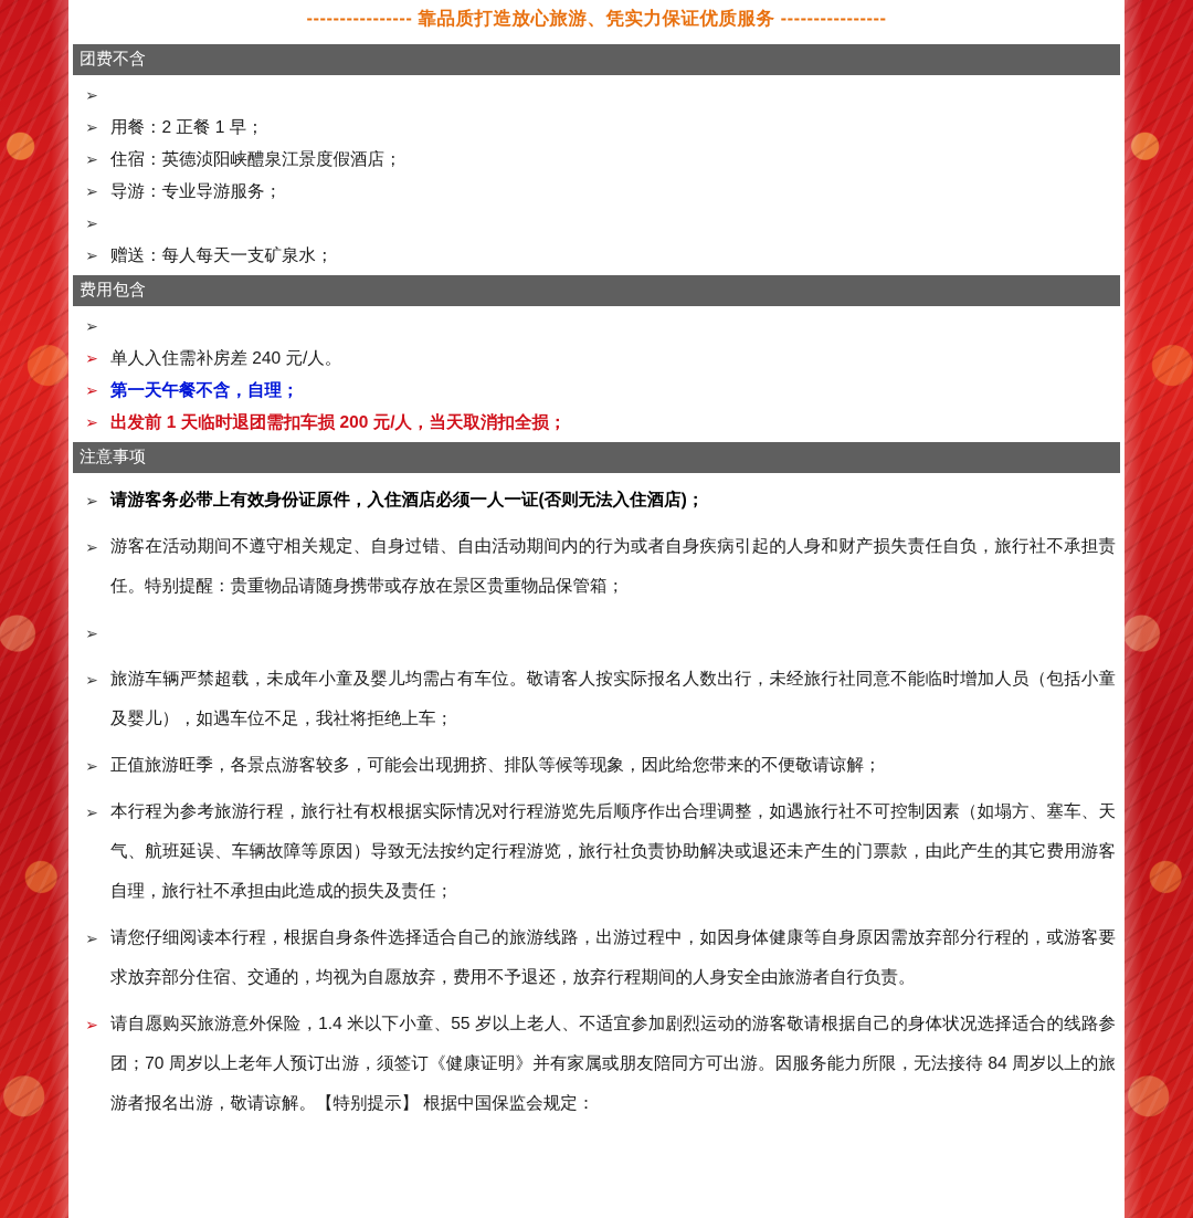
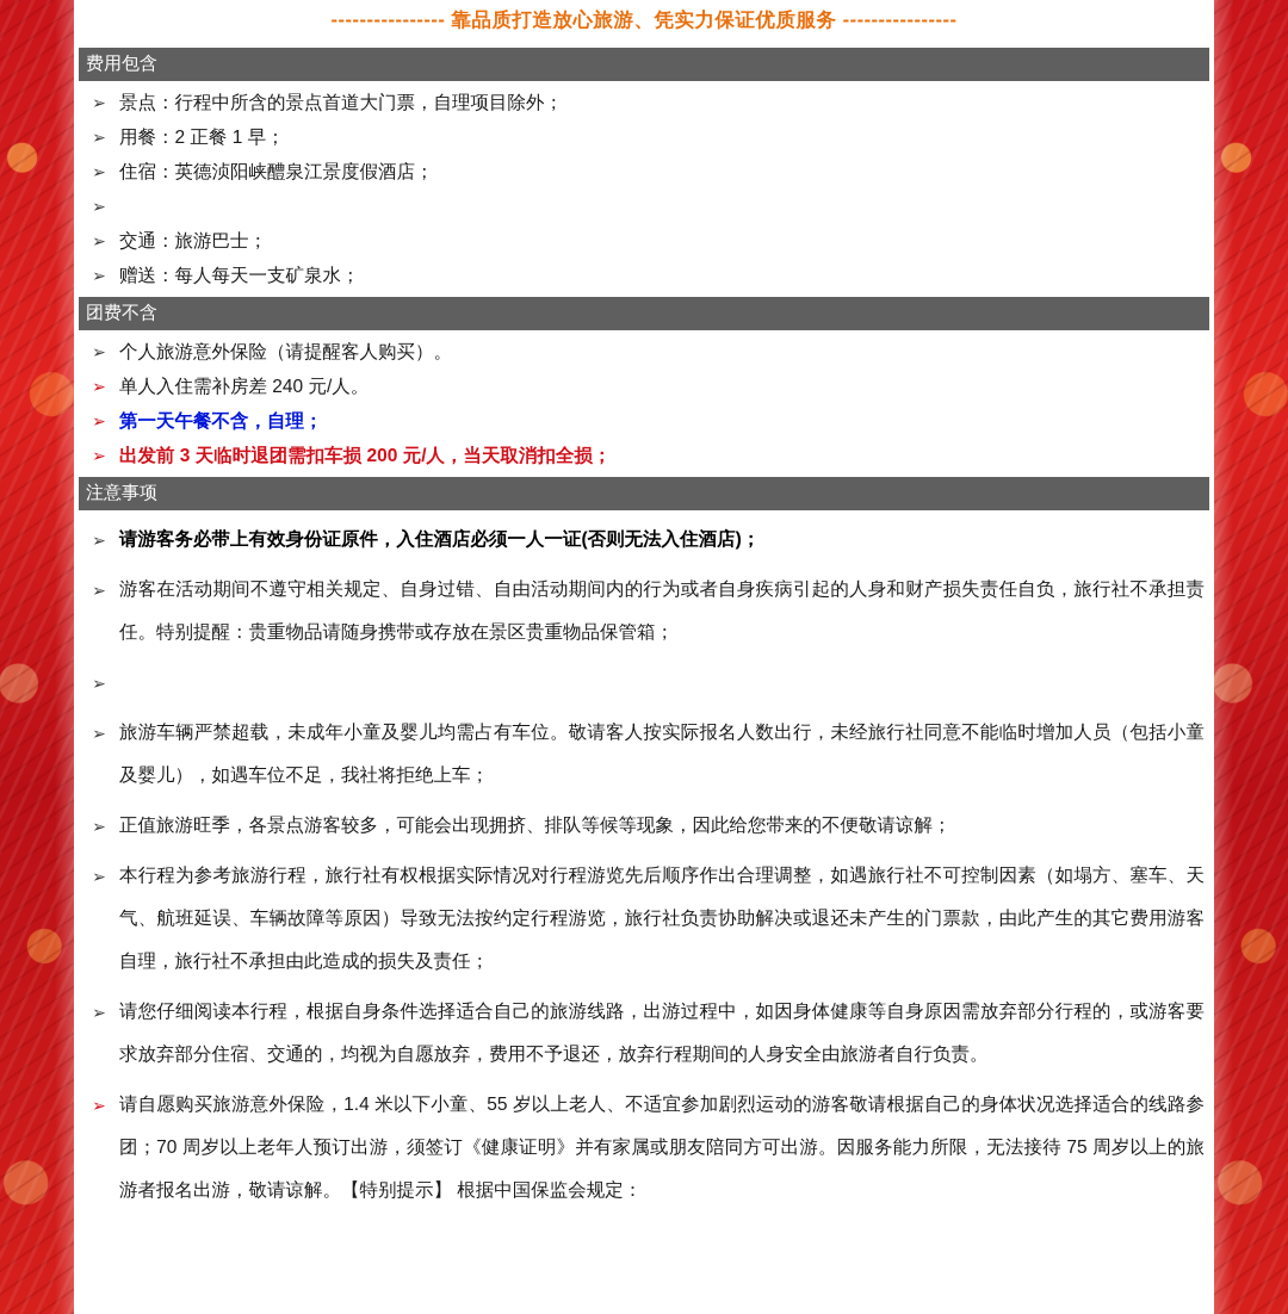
  ---------------- 靠品质打造放心旅游、凭实力保证优质服务 ----------------
- 团费不含
+ 费用包含
  ➢
+ 景点：行程中所含的景点首道大门票，自理项目除外；
  ➢
  用餐：2 正餐 1 早；
  ➢
  住宿：英德浈阳峡醴泉江景度假酒店；
  ➢
- 导游：专业导游服务；
  ➢
+ 交通：旅游巴士；
  ➢
  赠送：每人每天一支矿泉水；
- 费用包含
+ 团费不含
  ➢
+ 个人旅游意外保险（请提醒客人购买）。
  ➢
  单人入住需补房差 240 元/人。
  ➢
  第一天午餐不含，自理；
  ➢
- 出发前 1 天临时退团需扣车损 200 元/人，当天取消扣全损；
+ 出发前 3 天临时退团需扣车损 200 元/人，当天取消扣全损；
  注意事项
  ➢
  请游客务必带上有效身份证原件，入住酒店必须一人一证(否则无法入住酒店)；
  ➢
  游客在活动期间不遵守相关规定、自身过错、自由活动期间内的行为或者自身疾病引起的人身和财产损失责任自负，旅行社不承担责任。特别提醒：贵重物品请随身携带或存放在景区贵重物品保管箱；
  ➢
  ➢
  旅游车辆严禁超载，未成年小童及婴儿均需占有车位。敬请客人按实际报名人数出行，未经旅行社同意不能临时增加人员（包括小童及婴儿），如遇车位不足，我社将拒绝上车；
  ➢
  正值旅游旺季，各景点游客较多，可能会出现拥挤、排队等候等现象，因此给您带来的不便敬请谅解；
  ➢
  本行程为参考旅游行程，旅行社有权根据实际情况对行程游览先后顺序作出合理调整，如遇旅行社不可控制因素（如塌方、塞车、天气、航班延误、车辆故障等原因）导致无法按约定行程游览，旅行社负责协助解决或退还未产生的门票款，由此产生的其它费用游客自理，旅行社不承担由此造成的损失及责任；
  ➢
  请您仔细阅读本行程，根据自身条件选择适合自己的旅游线路，出游过程中，如因身体健康等自身原因需放弃部分行程的，或游客要求放弃部分住宿、交通的，均视为自愿放弃，费用不予退还，放弃行程期间的人身安全由旅游者自行负责。
  ➢
- 请自愿购买旅游意外保险，1.4 米以下小童、55 岁以上老人、不适宜参加剧烈运动的游客敬请根据自己的身体状况选择适合的线路参团；70 周岁以上老年人预订出游，须签订《健康证明》并有家属或朋友陪同方可出游。因服务能力所限，无法接待 84 周岁以上的旅游者报名出游，敬请谅解。【特别提示】 根据中国保监会规定：
+ 请自愿购买旅游意外保险，1.4 米以下小童、55 岁以上老人、不适宜参加剧烈运动的游客敬请根据自己的身体状况选择适合的线路参团；70 周岁以上老年人预订出游，须签订《健康证明》并有家属或朋友陪同方可出游。因服务能力所限，无法接待 75 周岁以上的旅游者报名出游，敬请谅解。【特别提示】 根据中国保监会规定：
